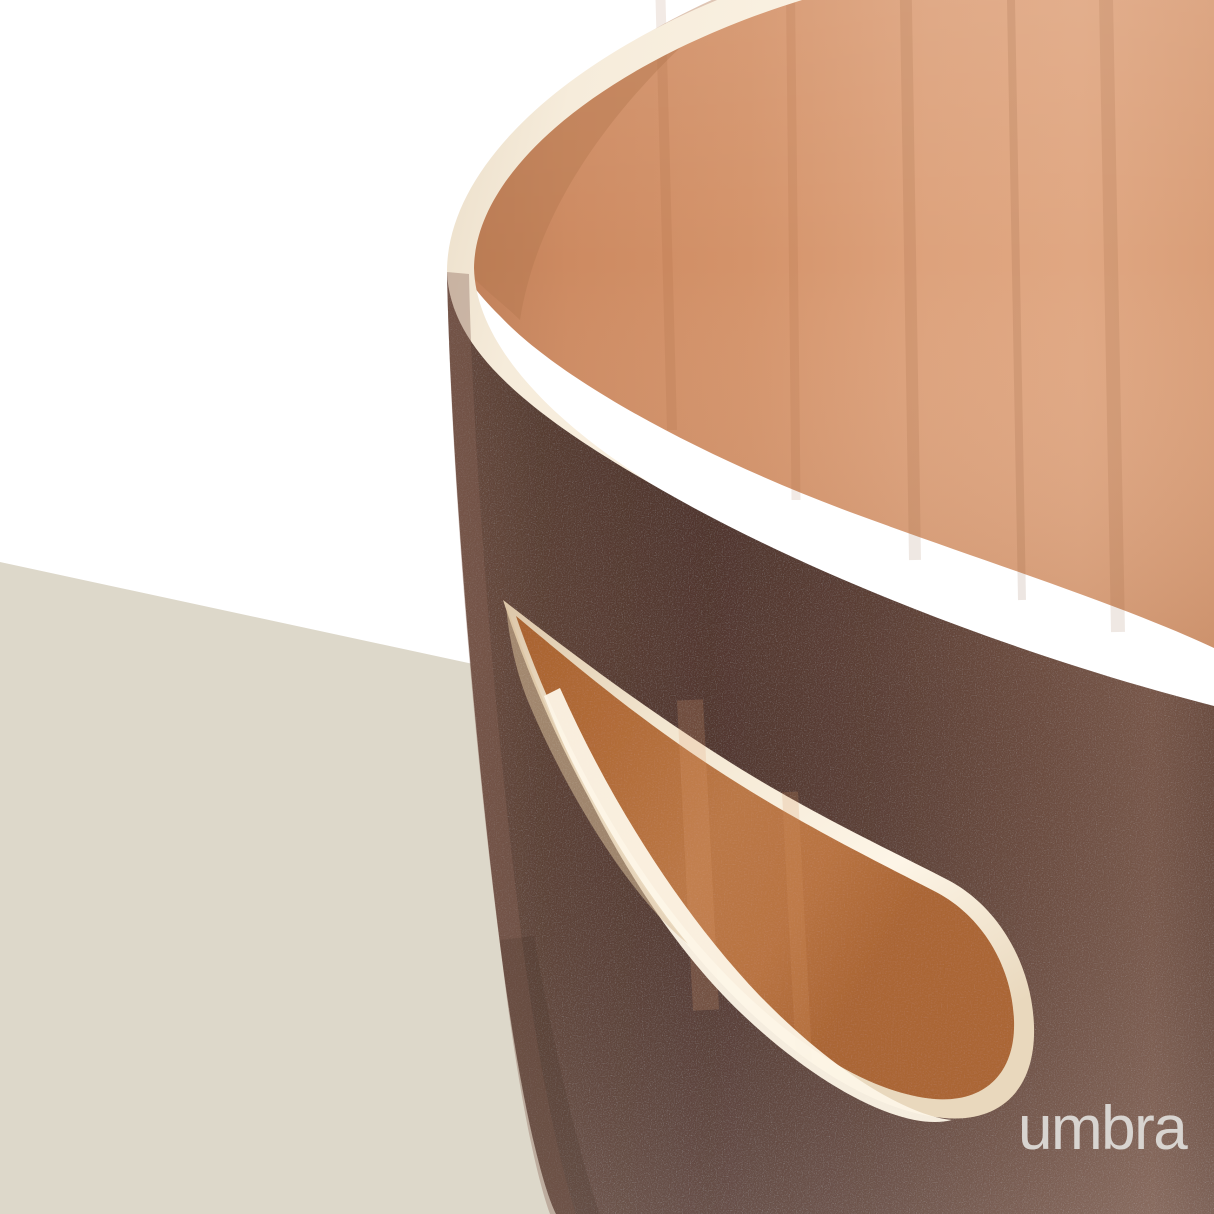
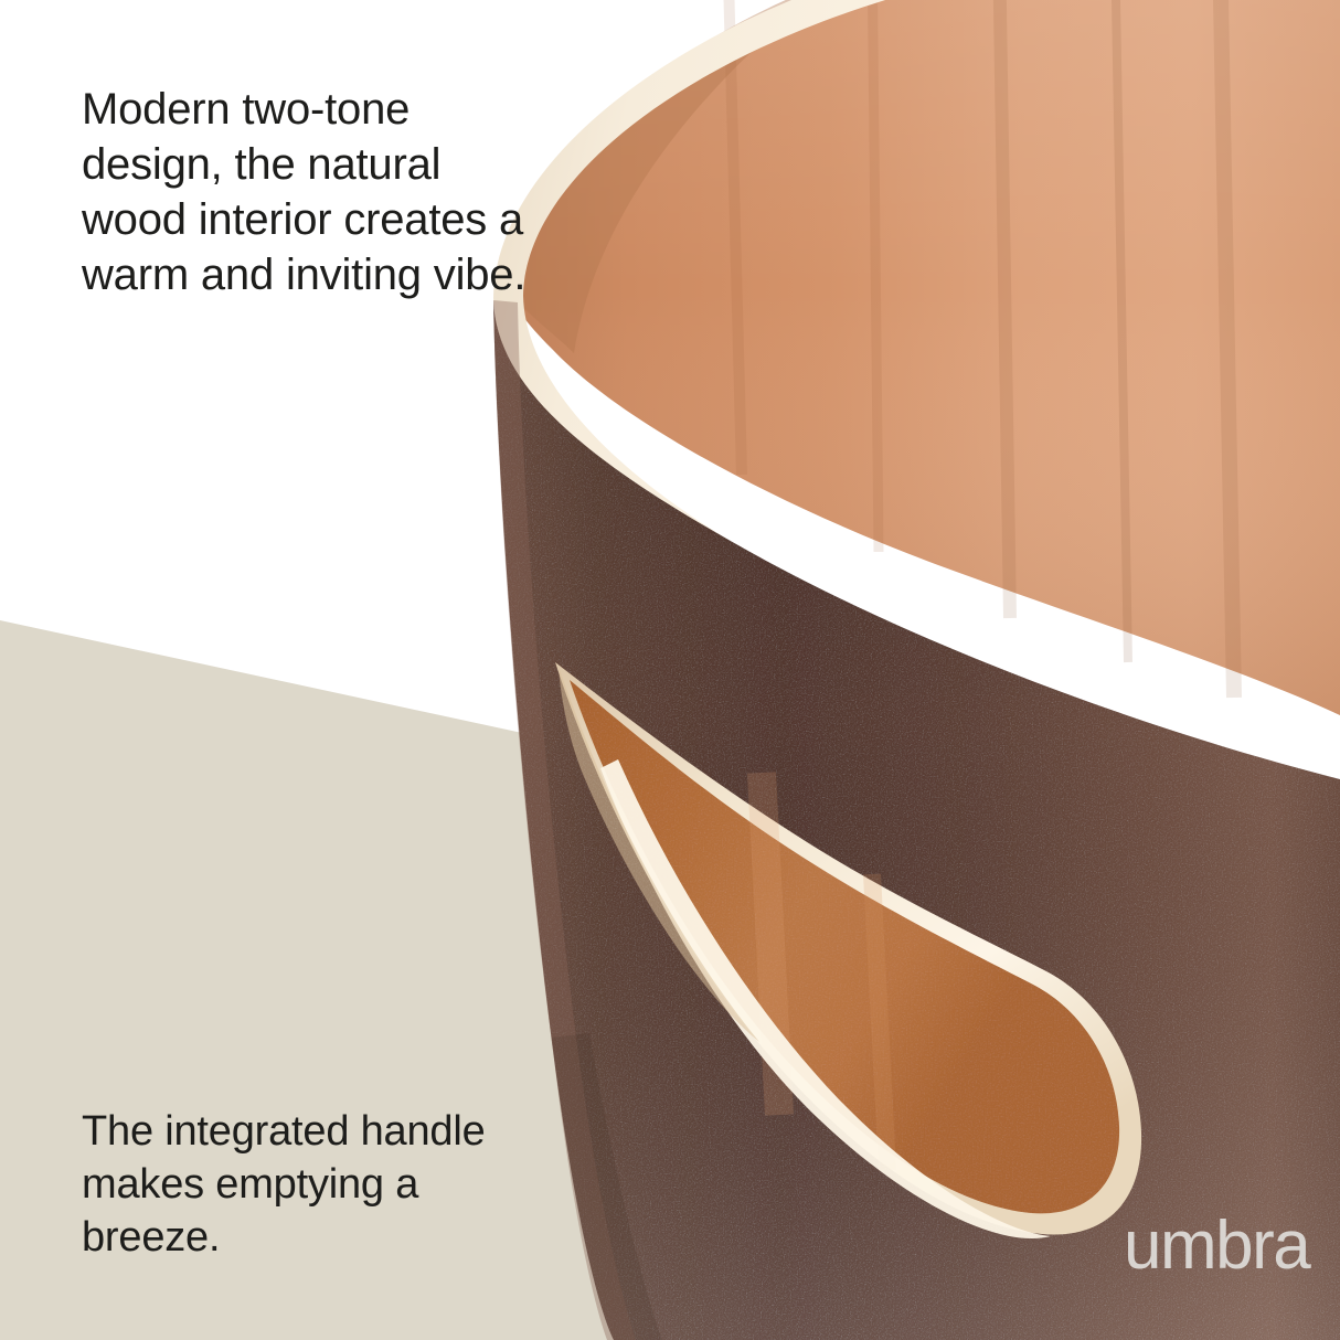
+ Modern two-tone design, the natural wood interior creates a warm and inviting vibe.
+ The integrated handle makes emptying a breeze.
  umbra
